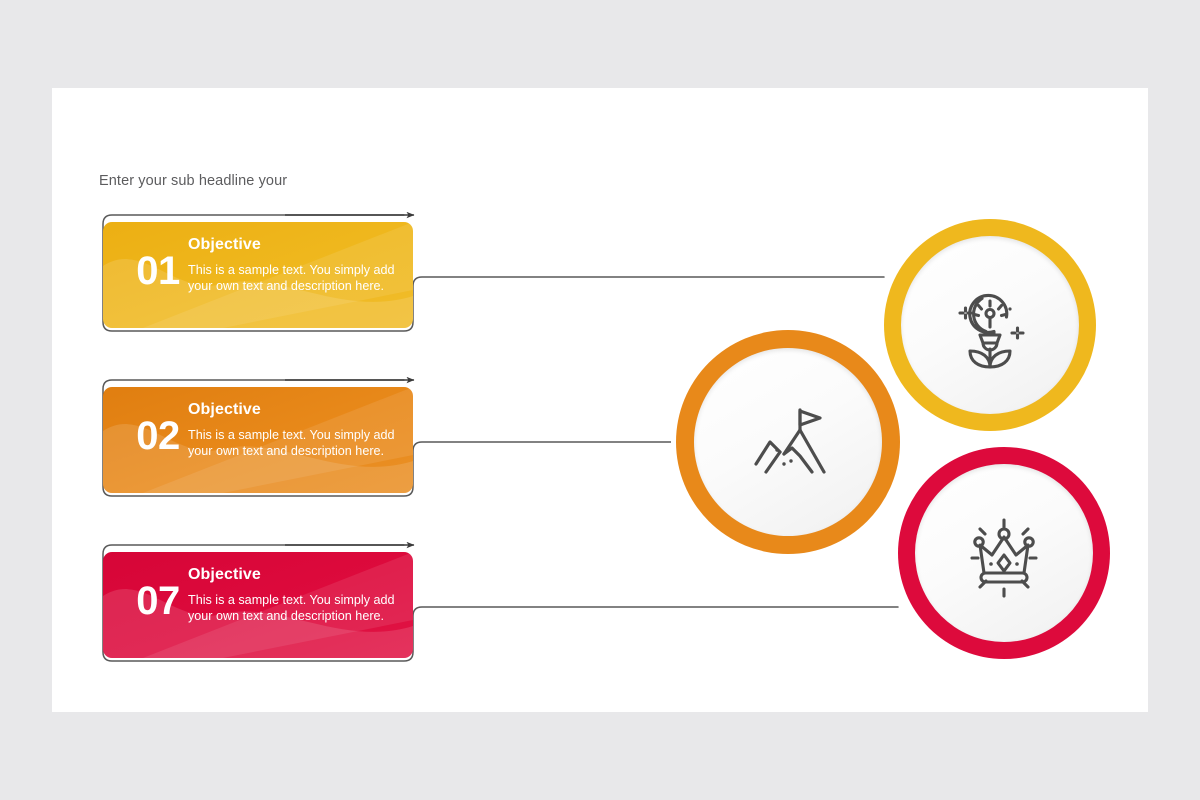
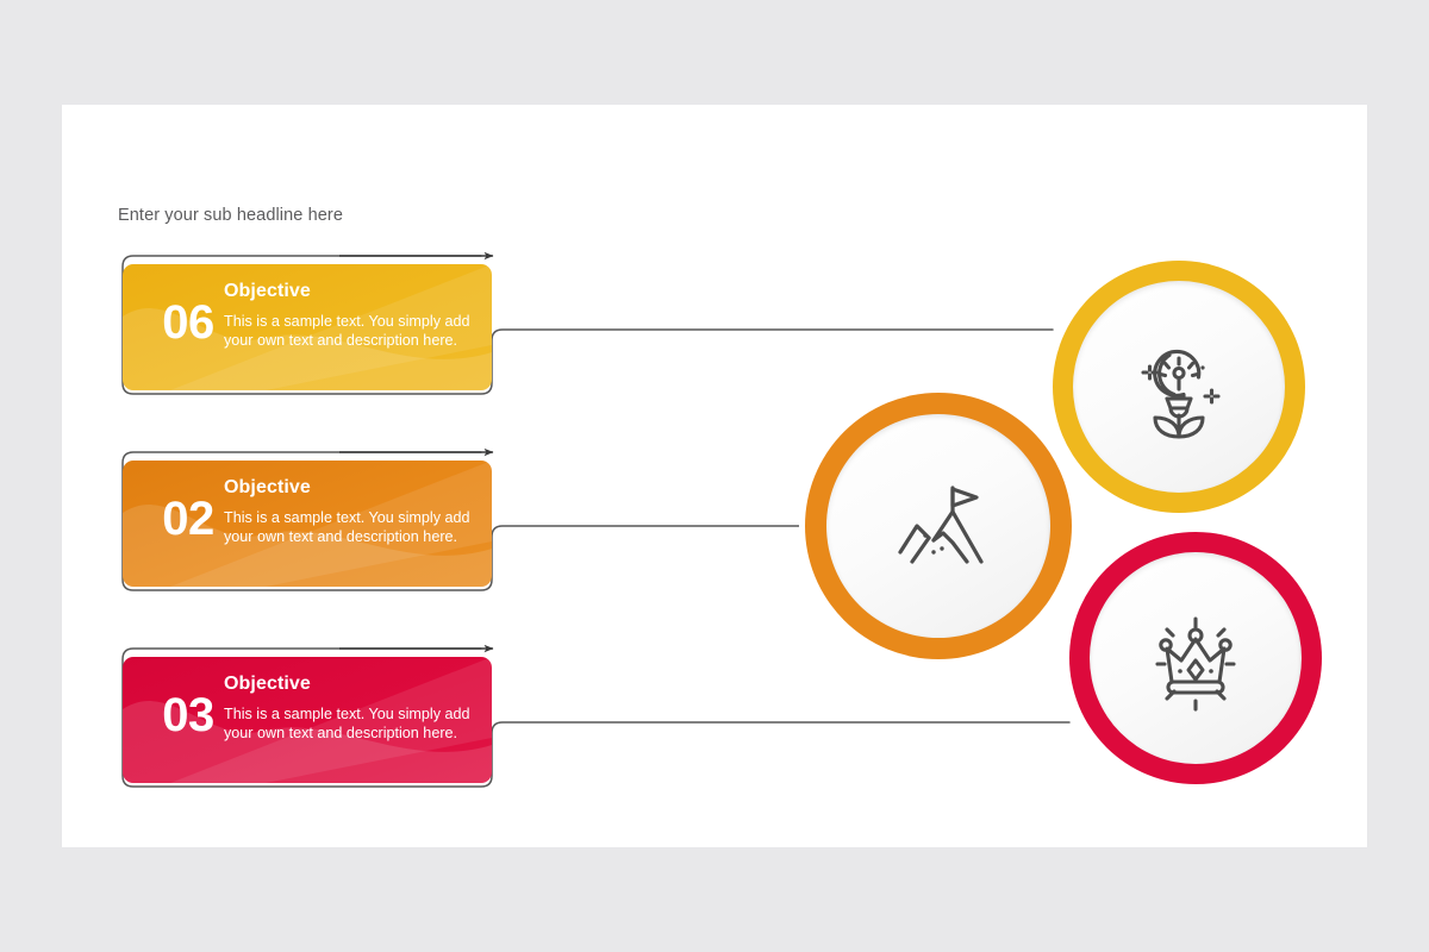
- Enter your sub headline your
+ Enter your sub headline here
- 01
+ 06
  Objective
  This is a sample text. You simply add your own text and description here.
  02
  Objective
  This is a sample text. You simply add your own text and description here.
- 07
+ 03
  Objective
  This is a sample text. You simply add your own text and description here.
